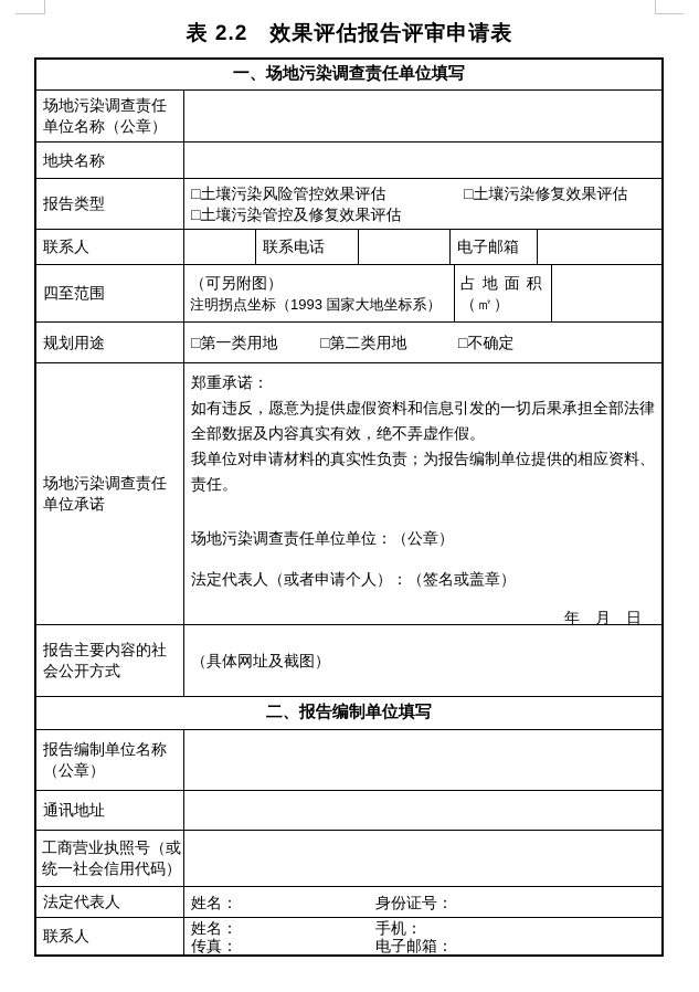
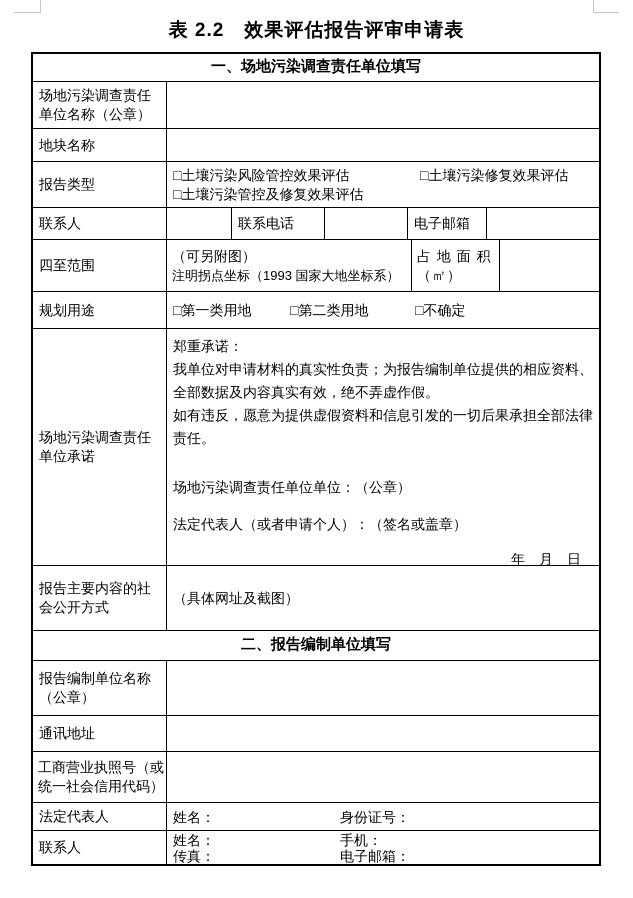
  表 2.2 效果评估报告评审申请表
  一、场地污染调查责任单位填写
  场地污染调查责任
  单位名称（公章）
  地块名称
  报告类型
  □土壤污染风险管控效果评估 □土壤污染修复效果评估
  □土壤污染管控及修复效果评估
  联系人
  联系电话
  电子邮箱
  四至范围
  （可另附图）
  注明拐点坐标（1993 国家大地坐标系）
  占 地 面 积
  （㎡）
  规划用途
  □第一类用地 □第二类用地 □不确定
  场地污染调查责任
  单位承诺
  郑重承诺：
- 如有违反，愿意为提供虚假资料和信息引发的一切后果承担全部法律
+ 我单位对申请材料的真实性负责；为报告编制单位提供的相应资料、
  全部数据及内容真实有效，绝不弄虚作假。
- 我单位对申请材料的真实性负责；为报告编制单位提供的相应资料、
+ 如有违反，愿意为提供虚假资料和信息引发的一切后果承担全部法律
  责任。
  场地污染调查责任单位单位：（公章）
  法定代表人（或者申请个人）：（签名或盖章）
  年 月 日
  报告主要内容的社
  会公开方式
  （具体网址及截图）
  二、报告编制单位填写
  报告编制单位名称
  （公章）
  通讯地址
  工商营业执照号（或
  统一社会信用代码）
  法定代表人
  姓名： 身份证号：
  联系人
  姓名： 手机：
  传真： 电子邮箱：
